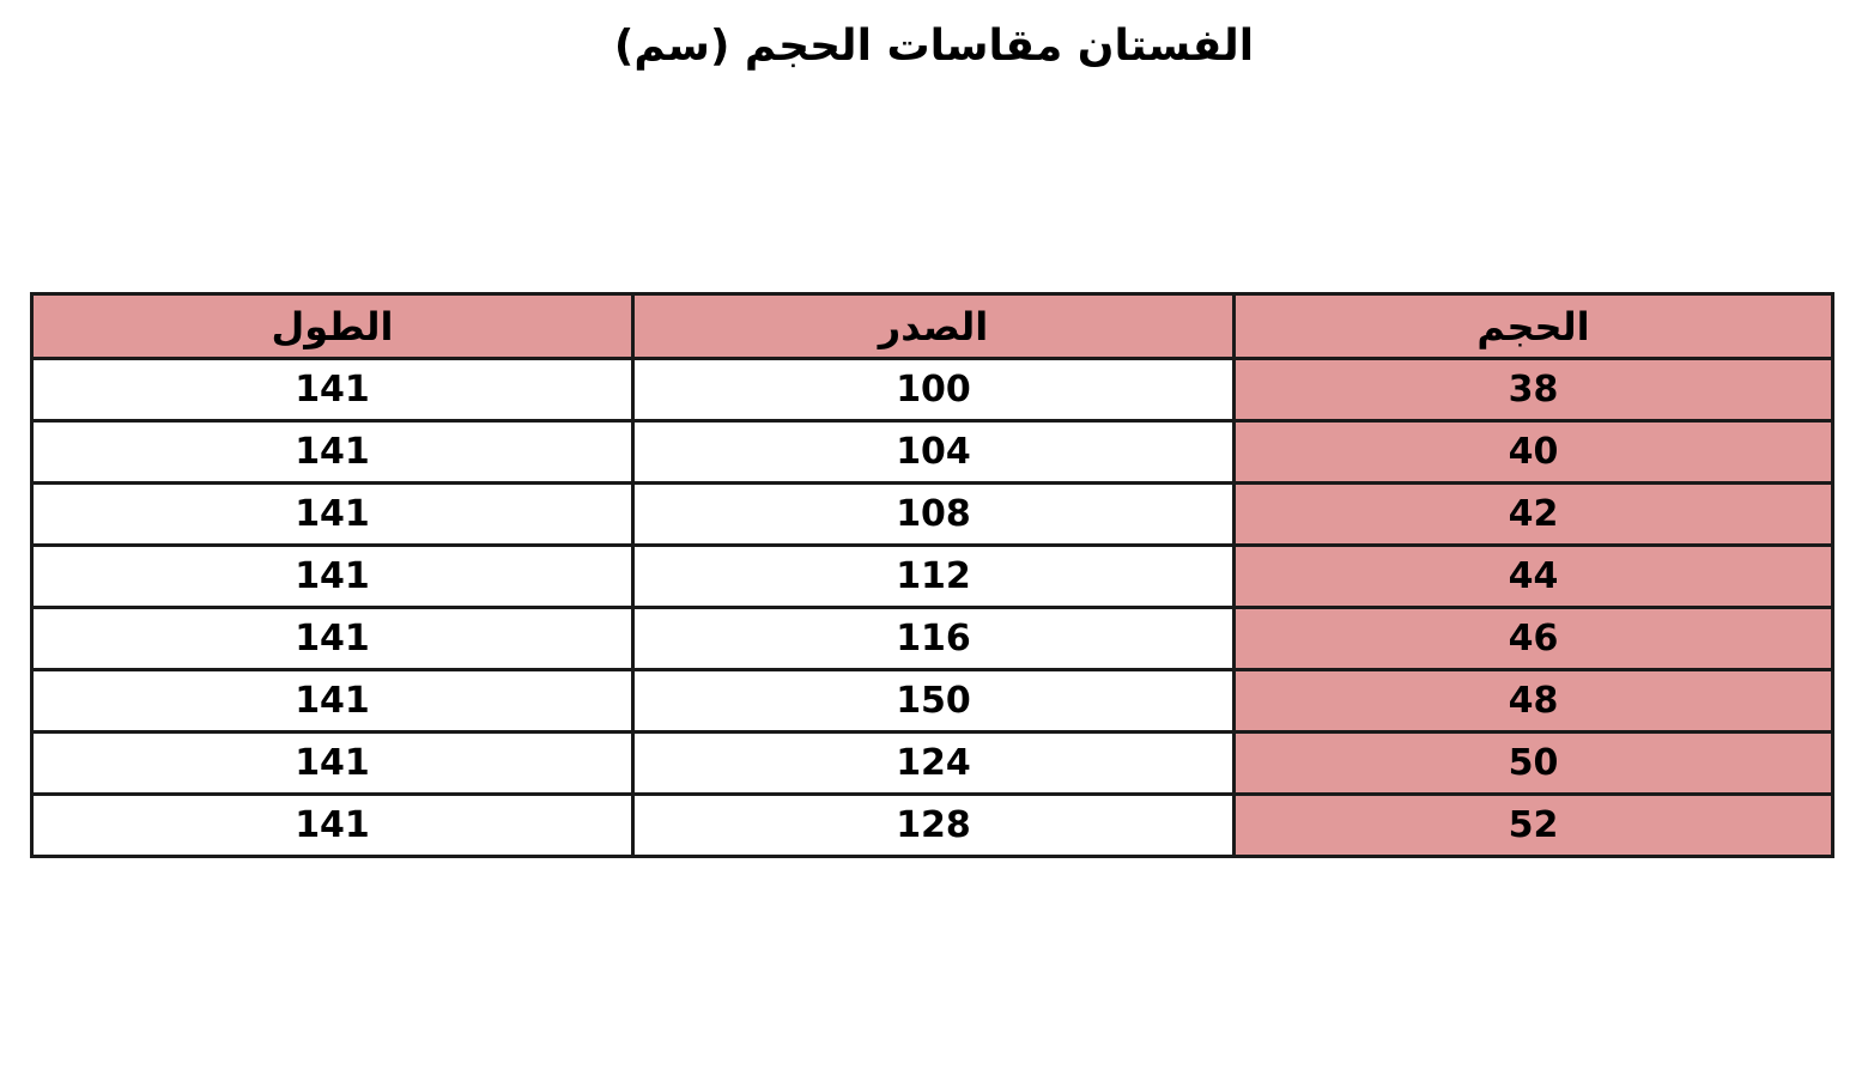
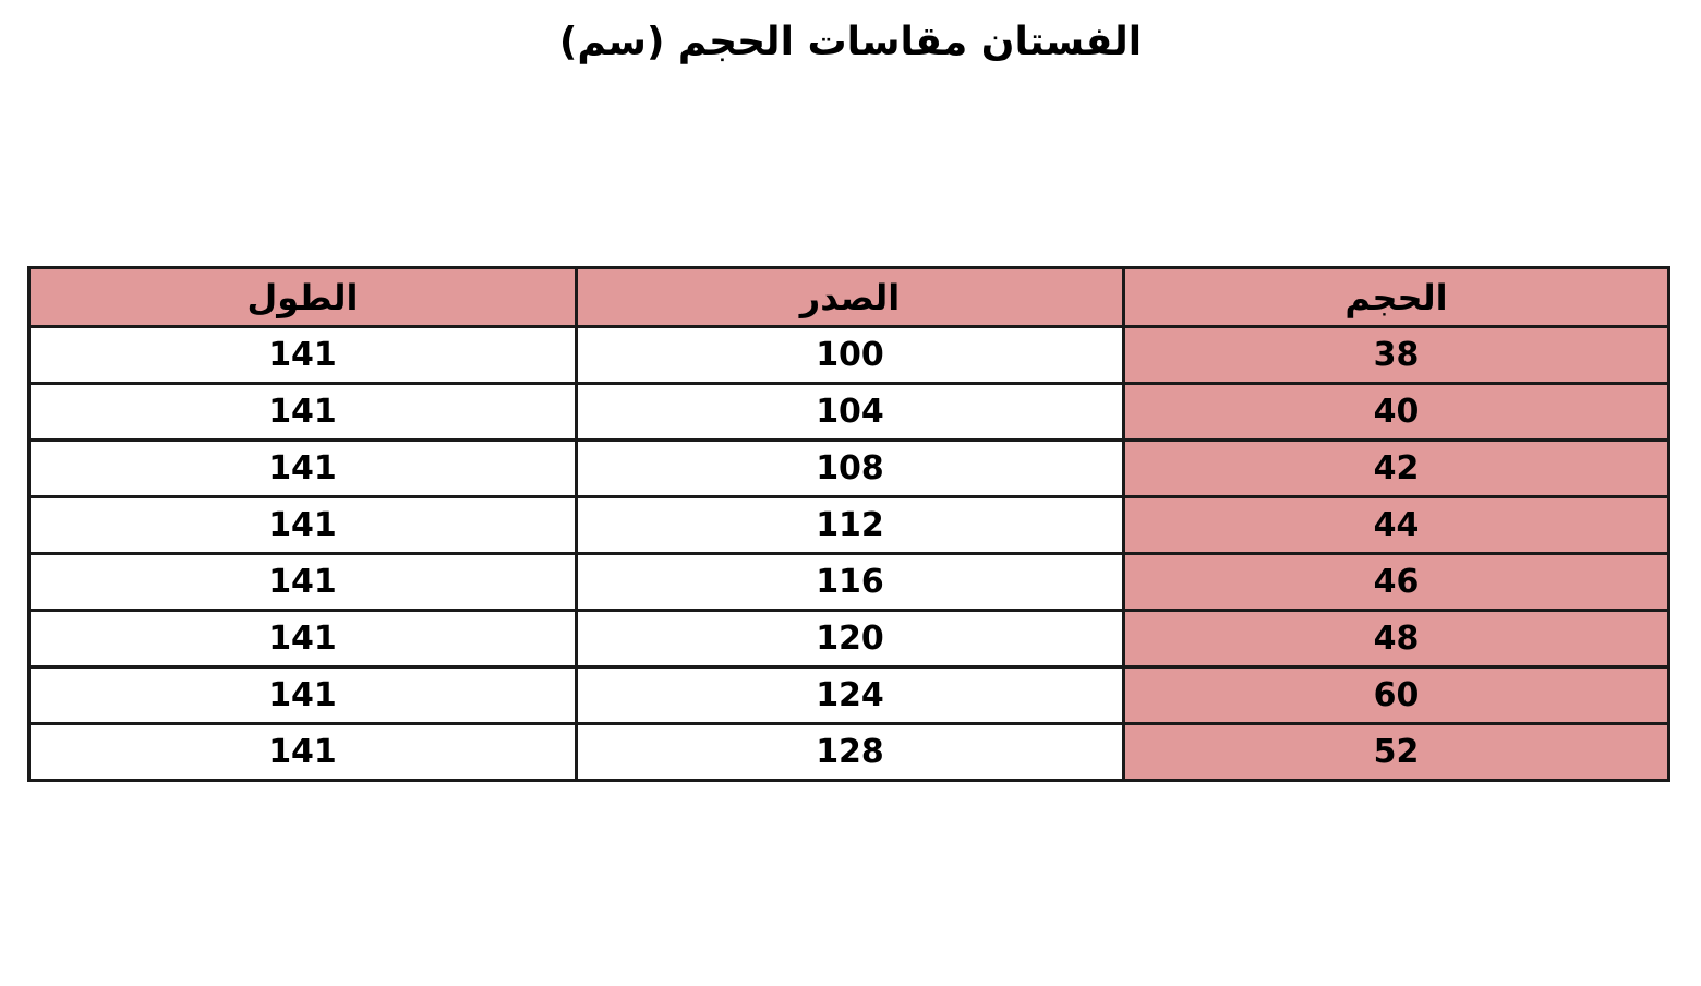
  الفستان مقاسات الحجم (سم)
  الحجم	الصدر	الطول
  38	100	141
  40	104	141
  42	108	141
  44	112	141
  46	116	141
- 48	150	141
+ 48	120	141
- 50	124	141
+ 60	124	141
  52	128	141
